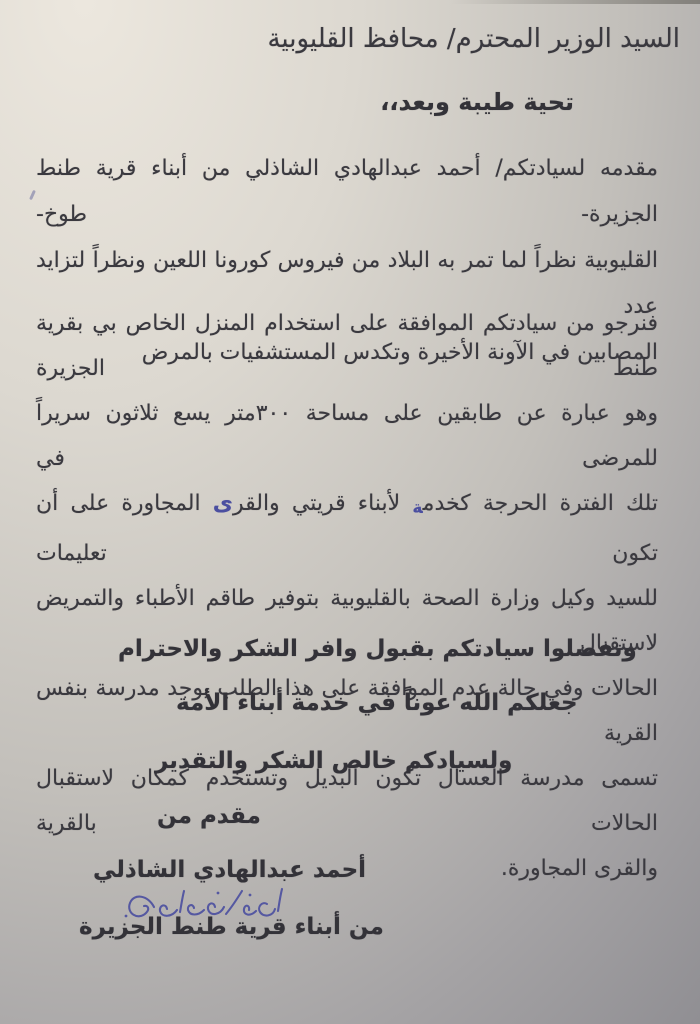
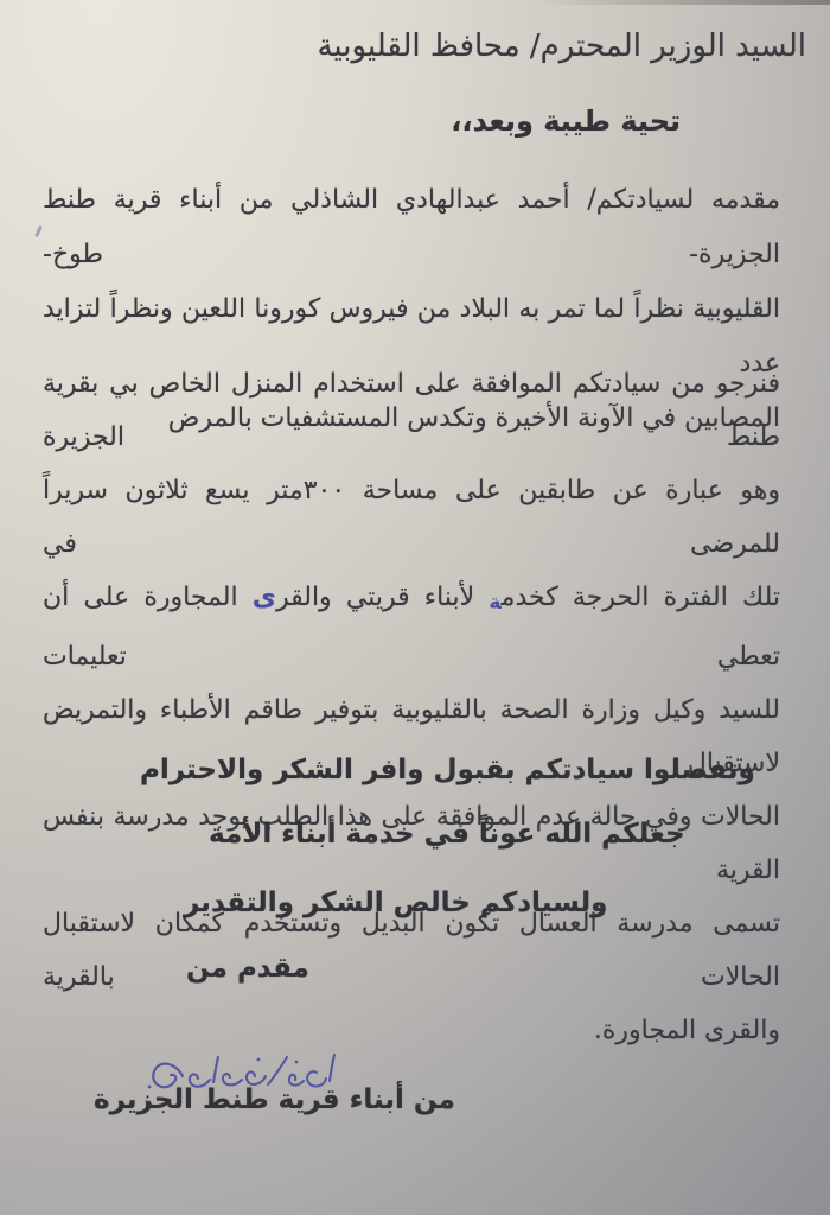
  السيد الوزير المحترم/ محافظ القليوبية
  تحية طيبة وبعد،،
  مقدمه لسيادتكم/ أحمد عبدالهادي الشاذلي من أبناء قرية طنط الجزيرة- طوخ-
  القليوبية نظراً لما تمر به البلاد من فيروس كورونا اللعين ونظراً لتزايد عدد
  المصابين في الآونة الأخيرة وتكدس المستشفيات بالمرض
  فنرجو من سيادتكم الموافقة على استخدام المنزل الخاص بي بقرية طنط الجزيرة
  وهو عبارة عن طابقين على مساحة ٣٠٠متر يسع ثلاثون سريراً للمرضى في
- تلك الفترة الحرجة كخدمة لأبناء قريتي والقرى المجاورة على أن تكون تعليمات
+ تلك الفترة الحرجة كخدمة لأبناء قريتي والقرى المجاورة على أن تعطي تعليمات
  للسيد وكيل وزارة الصحة بالقليوبية بتوفير طاقم الأطباء والتمريض لاستقبال
  الحالات وفي حالة عدم الموافقة على هذا الطلب يوجد مدرسة بنفس القرية
  تسمى مدرسة العسال تكون البديل وتستخدم كمكان لاستقبال الحالات بالقرية
  والقرى المجاورة.
  وتفضلوا سيادتكم بقبول وافر الشكر والاحترام
  جعلكم الله عوناً في خدمة أبناء الأمة
  ولسيادكم خالص الشكر والتقدير
  مقدم من
- أحمد عبدالهادي الشاذلي
  من أبناء قرية طنط الجزيرة
